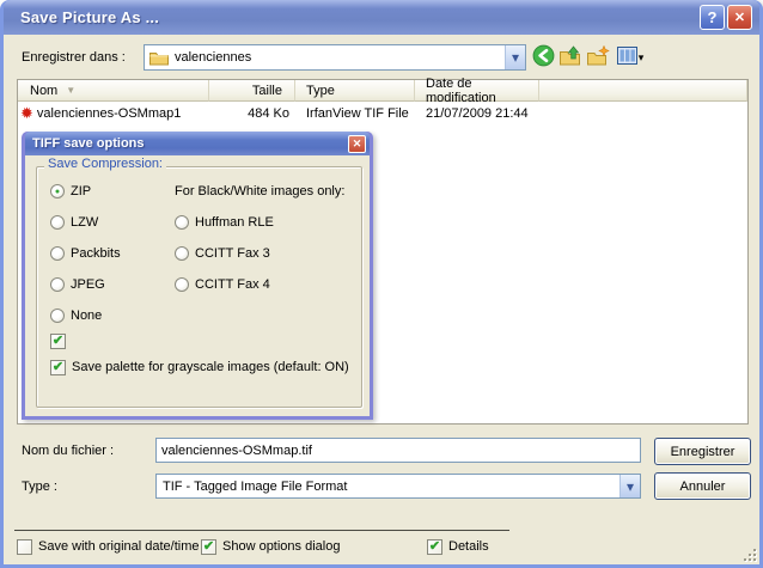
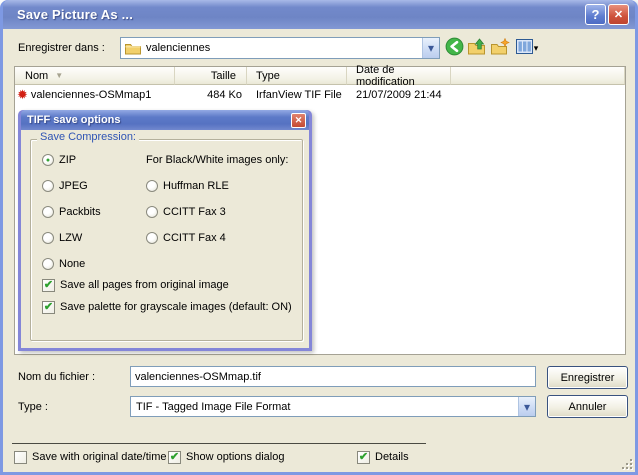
  Save Picture As ...
  ?
  ✕
  Enregistrer dans :
  valenciennes
  ▾
  ▾
  Nom
  ▼
  Taille
  Type
  Date de modification
  ✹
  valenciennes-OSMmap1
  484 Ko
  IrfanView TIF File
  21/07/2009 21:44
  TIFF save options
  ✕
  Save Compression:
  ZIP
- LZW
+ JPEG
  Packbits
- JPEG
+ LZW
  None
  For Black/White images only:
  Huffman RLE
  CCITT Fax 3
  CCITT Fax 4
  ✔
+ Save all pages from original image
  ✔
  Save palette for grayscale images (default: ON)
  Nom du fichier :
  valenciennes-OSMmap.tif
  Enregistrer
  Type :
  TIF - Tagged Image File Format
  ▾
  Annuler
  Save with original date/time
  ✔
  Show options dialog
  ✔
  Details
